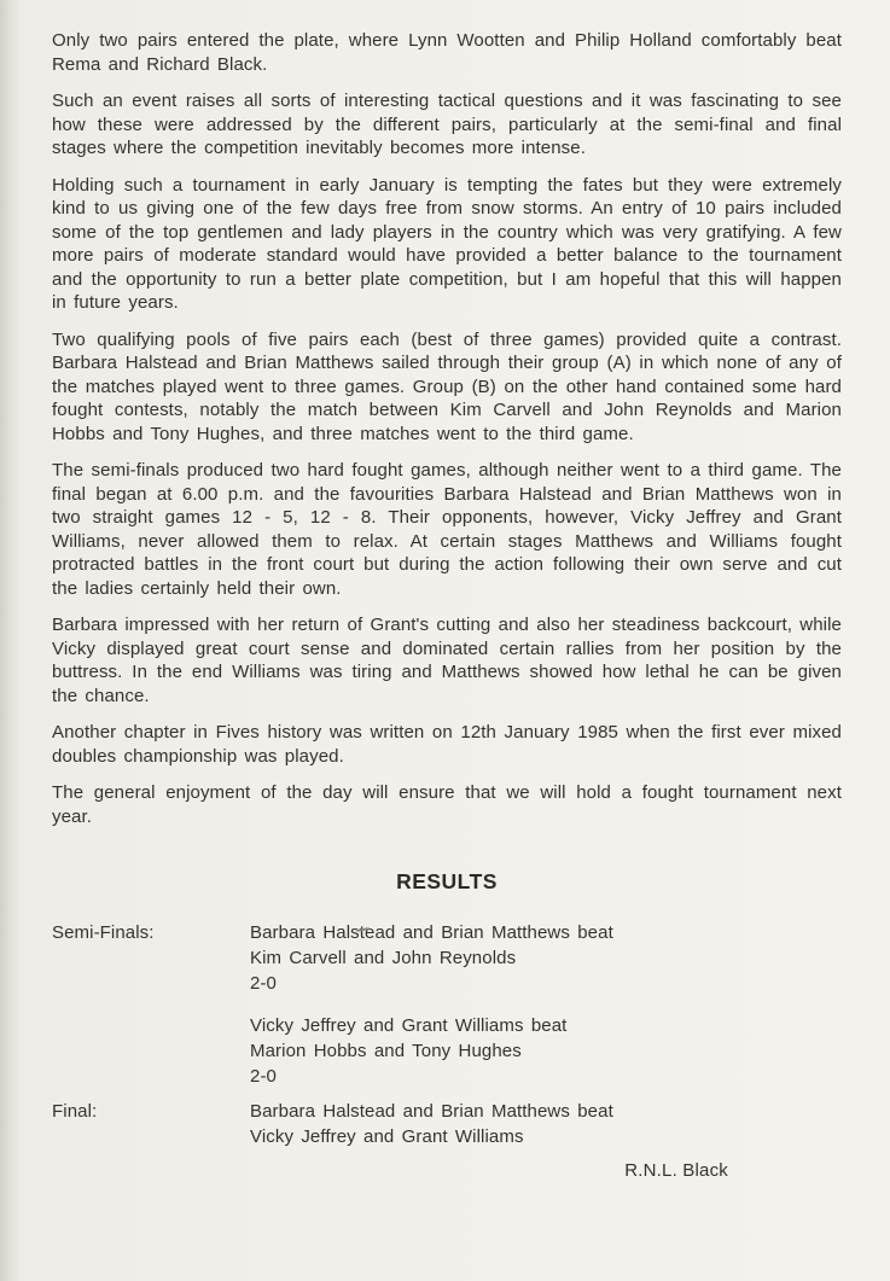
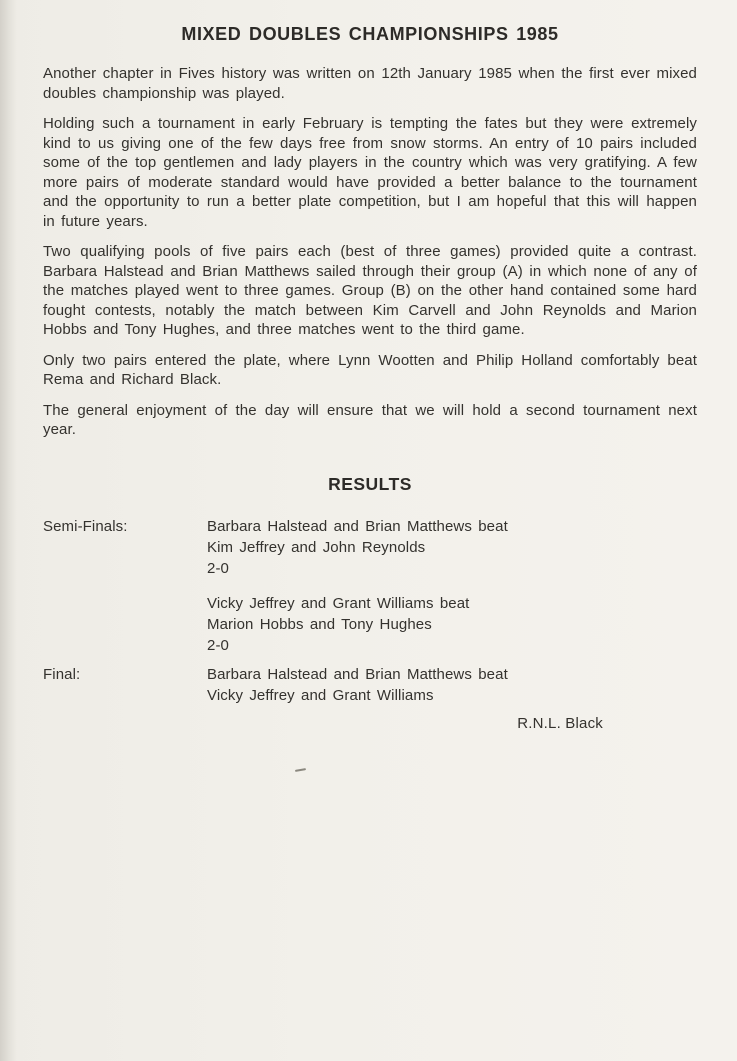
+ MIXED DOUBLES CHAMPIONSHIPS 1985
- Only two pairs entered the plate, where Lynn Wootten and Philip Holland comfortably beat Rema and Richard Black.
+ Another chapter in Fives history was written on 12th January 1985 when the first ever mixed doubles championship was played.
- Such an event raises all sorts of interesting tactical questions and it was fascinating to see how these were addressed by the different pairs, particularly at the semi-final and final stages where the competition inevitably becomes more intense.
- Holding such a tournament in early January is tempting the fates but they were extremely kind to us giving one of the few days free from snow storms. An entry of 10 pairs included some of the top gentlemen and lady players in the country which was very gratifying. A few more pairs of moderate standard would have provided a better balance to the tournament and the opportunity to run a better plate competition, but I am hopeful that this will happen in future years.
+ Holding such a tournament in early February is tempting the fates but they were extremely kind to us giving one of the few days free from snow storms. An entry of 10 pairs included some of the top gentlemen and lady players in the country which was very gratifying. A few more pairs of moderate standard would have provided a better balance to the tournament and the opportunity to run a better plate competition, but I am hopeful that this will happen in future years.
  Two qualifying pools of five pairs each (best of three games) provided quite a contrast. Barbara Halstead and Brian Matthews sailed through their group (A) in which none of any of the matches played went to three games. Group (B) on the other hand contained some hard fought contests, notably the match between Kim Carvell and John Reynolds and Marion Hobbs and Tony Hughes, and three matches went to the third game.
- The semi-finals produced two hard fought games, although neither went to a third game. The final began at 6.00 p.m. and the favourities Barbara Halstead and Brian Matthews won in two straight games 12 - 5, 12 - 8. Their opponents, however, Vicky Jeffrey and Grant Williams, never allowed them to relax. At certain stages Matthews and Williams fought protracted battles in the front court but during the action following their own serve and cut the ladies certainly held their own.
- Barbara impressed with her return of Grant's cutting and also her steadiness backcourt, while Vicky displayed great court sense and dominated certain rallies from her position by the buttress. In the end Williams was tiring and Matthews showed how lethal he can be given the chance.
- Another chapter in Fives history was written on 12th January 1985 when the first ever mixed doubles championship was played.
+ Only two pairs entered the plate, where Lynn Wootten and Philip Holland comfortably beat Rema and Richard Black.
- The general enjoyment of the day will ensure that we will hold a fought tournament next year.
+ The general enjoyment of the day will ensure that we will hold a second tournament next year.
  RESULTS
  Semi-Finals:
  Barbara Halstead and Brian Matthews beat
- Kim Carvell and John Reynolds
+ Kim Jeffrey and John Reynolds
  2-0
  Vicky Jeffrey and Grant Williams beat
  Marion Hobbs and Tony Hughes
  2-0
  Final:
  Barbara Halstead and Brian Matthews beat
  Vicky Jeffrey and Grant Williams
  R.N.L. Black
